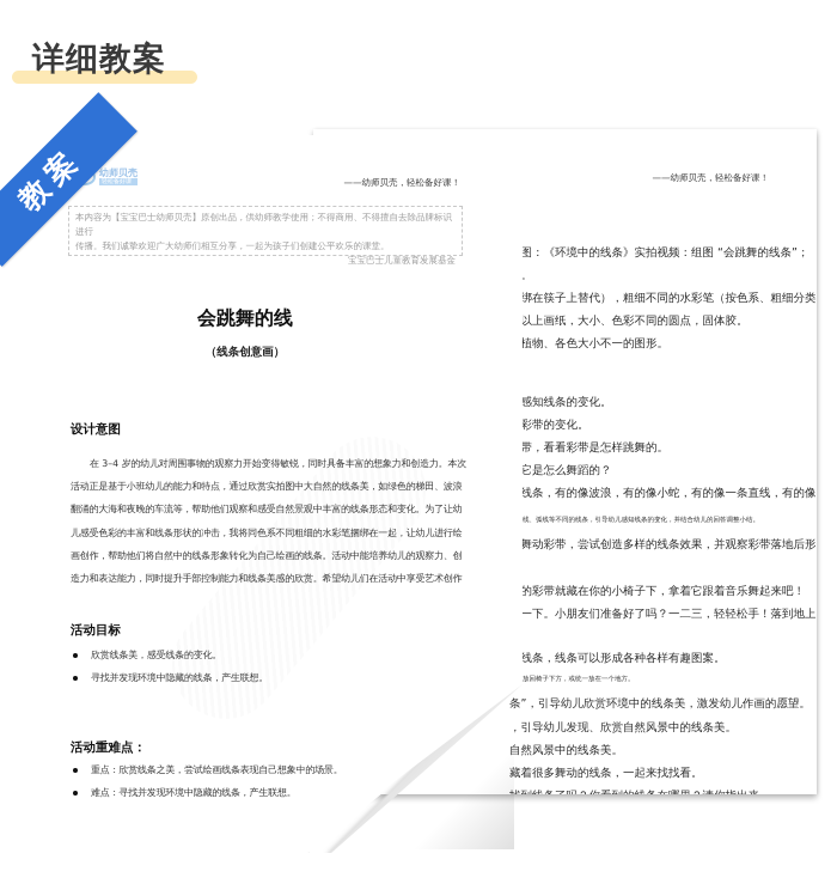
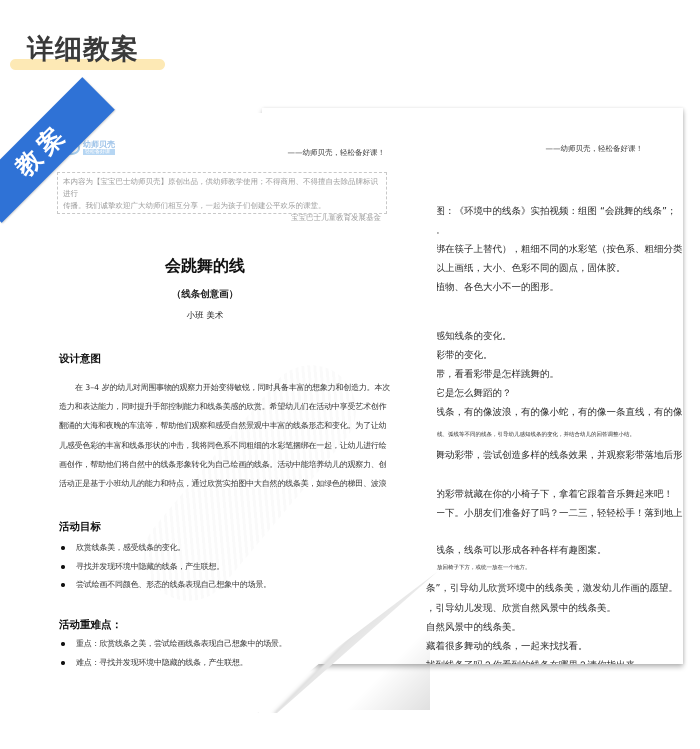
  详细教案
  ——幼师贝壳，轻松备好课！
  图：《环境中的线条》实拍视频：组图 “会跳舞的线条”；
  绑在筷子上替代），粗细不同的水彩笔（按色系、粗细分类
  以上画纸，大小、色彩不同的圆点，固体胶。
  植物、各色大小不一的图形。
  感知线条的变化。
  彩带的变化。
  带，看看彩带是怎样跳舞的。
  它是怎么舞蹈的？
  线条，有的像波浪，有的像小蛇，有的像一条直线，有的像
  舞动彩带，尝试创造多样的线条效果，并观察彩带落地后形
  的彩带就藏在你的小椅子下，拿着它跟着音乐舞起来吧！
  一下。小朋友们准备好了吗？一二三，轻轻松手！落到地上
  线条，线条可以形成各种各样有趣图案。
  条”，引导幼儿欣赏环境中的线条美，激发幼儿作画的愿望。
  ，引导幼儿发现、欣赏自然风景中的线条美。
  自然风景中的线条美。
  藏着很多舞动的线条，一起来找找看。
  幼师贝壳
  ——幼师贝壳，轻松备好课！
  本内容为【宝宝巴士幼师贝壳】原创出品，供幼师教学使用；不得商用、不得擅自去除品牌标识进行
  传播。我们诚挚欢迎广大幼师们相互分享，一起为孩子们创建公平欢乐的课堂。
  宝宝巴士儿童教育发展基金
  会跳舞的线
  （线条创意画）
+ 小班 美术
  设计意图
  在 3–4 岁的幼儿对周围事物的观察力开始变得敏锐，同时具备丰富的想象力和创造力。本次
- 活动正是基于小班幼儿的能力和特点，通过欣赏实拍图中大自然的线条美，如绿色的梯田、波浪
+ 造力和表达能力，同时提升手部控制能力和线条美感的欣赏。希望幼儿们在活动中享受艺术创作
  翻涌的大海和夜晚的车流等，帮助他们观察和感受自然景观中丰富的线条形态和变化。为了让幼
  儿感受色彩的丰富和线条形状的冲击，我将同色系不同粗细的水彩笔捆绑在一起，让幼儿进行绘
  画创作，帮助他们将自然中的线条形象转化为自己绘画的线条。活动中能培养幼儿的观察力、创
- 造力和表达能力，同时提升手部控制能力和线条美感的欣赏。希望幼儿们在活动中享受艺术创作
+ 活动正是基于小班幼儿的能力和特点，通过欣赏实拍图中大自然的线条美，如绿色的梯田、波浪
  活动目标
  欣赏线条美，感受线条的变化。
  寻找并发现环境中隐藏的线条，产生联想。
+ 尝试绘画不同颜色、形态的线条表现自己想象中的场景。
  活动重难点：
  重点：欣赏线条之美，尝试绘画线条表现自己想象中的场景。
  难点：寻找并发现环境中隐藏的线条，产生联想。
